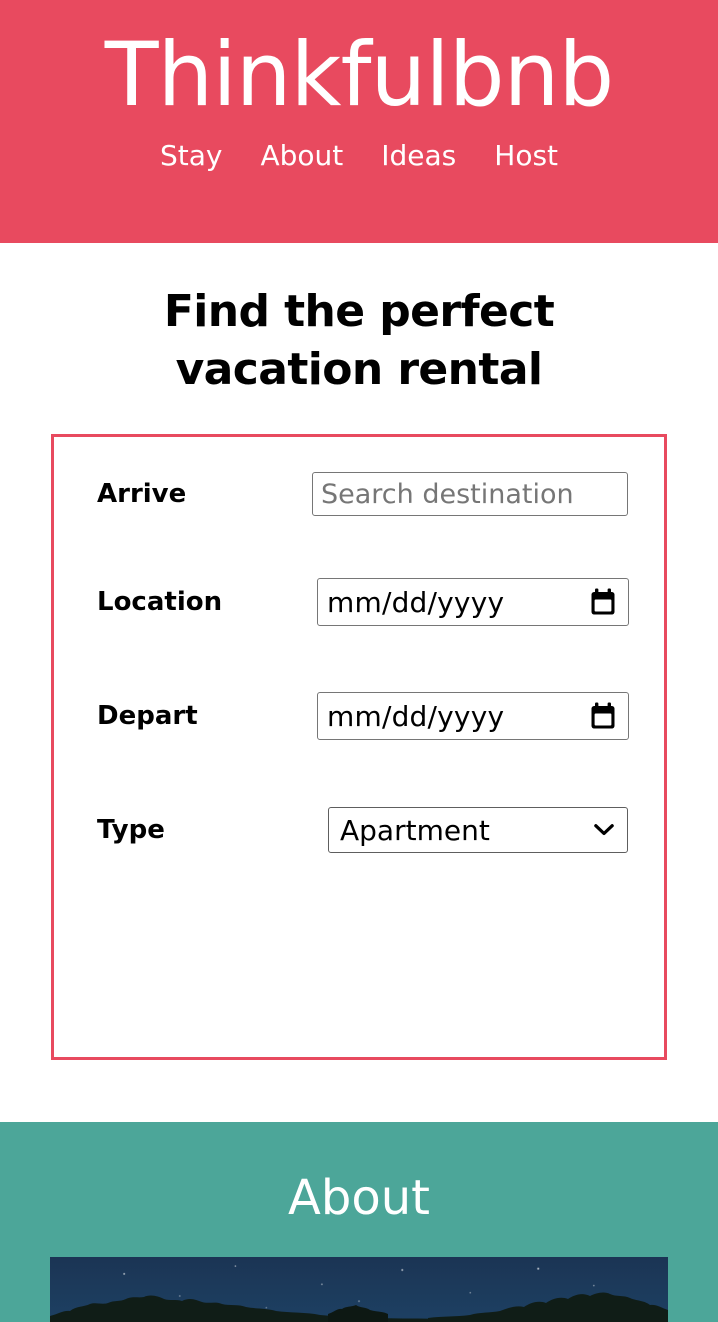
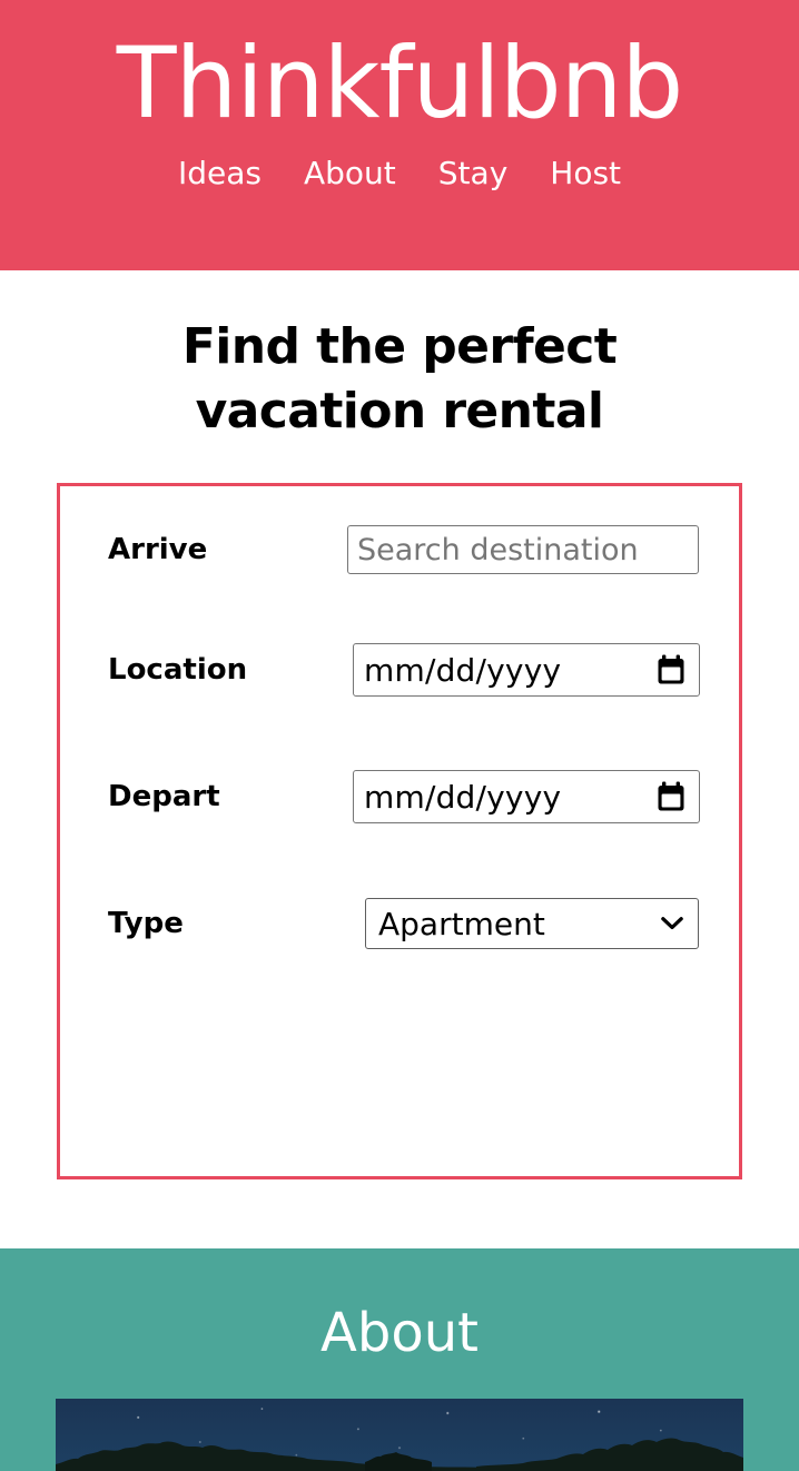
  Thinkfulbnb
- Stay
+ Ideas
  About
- Ideas
+ Stay
  Host
  Find the perfect vacation rental
  Arrive
  Search destination
  Location
  mm/dd/yyyy
  Depart
  mm/dd/yyyy
  Type
  Apartment
  About
